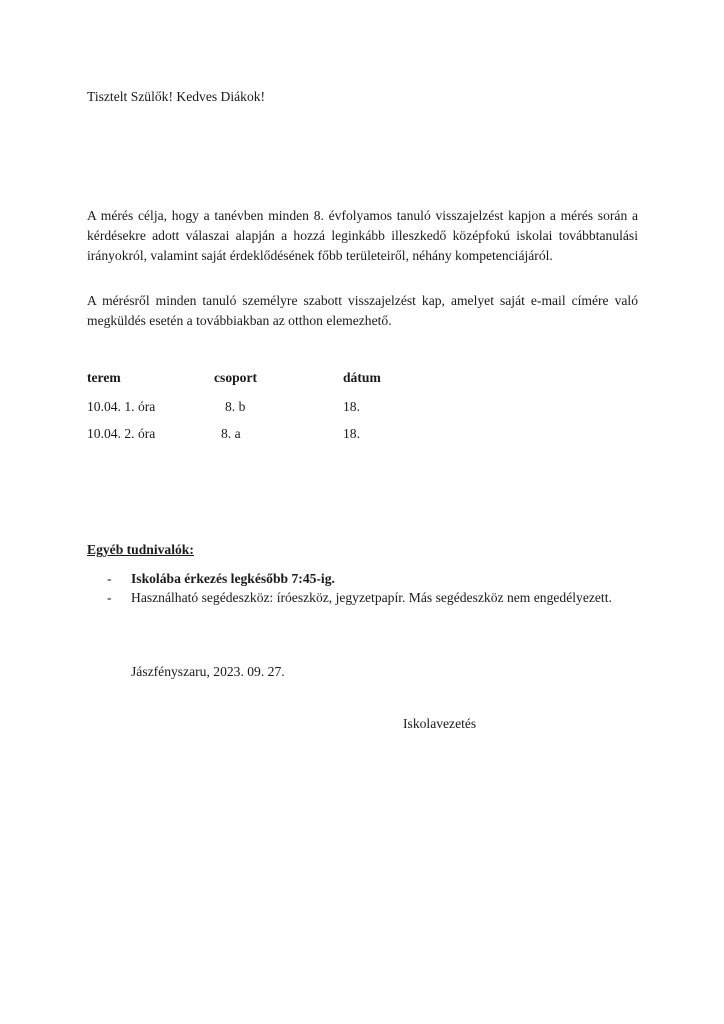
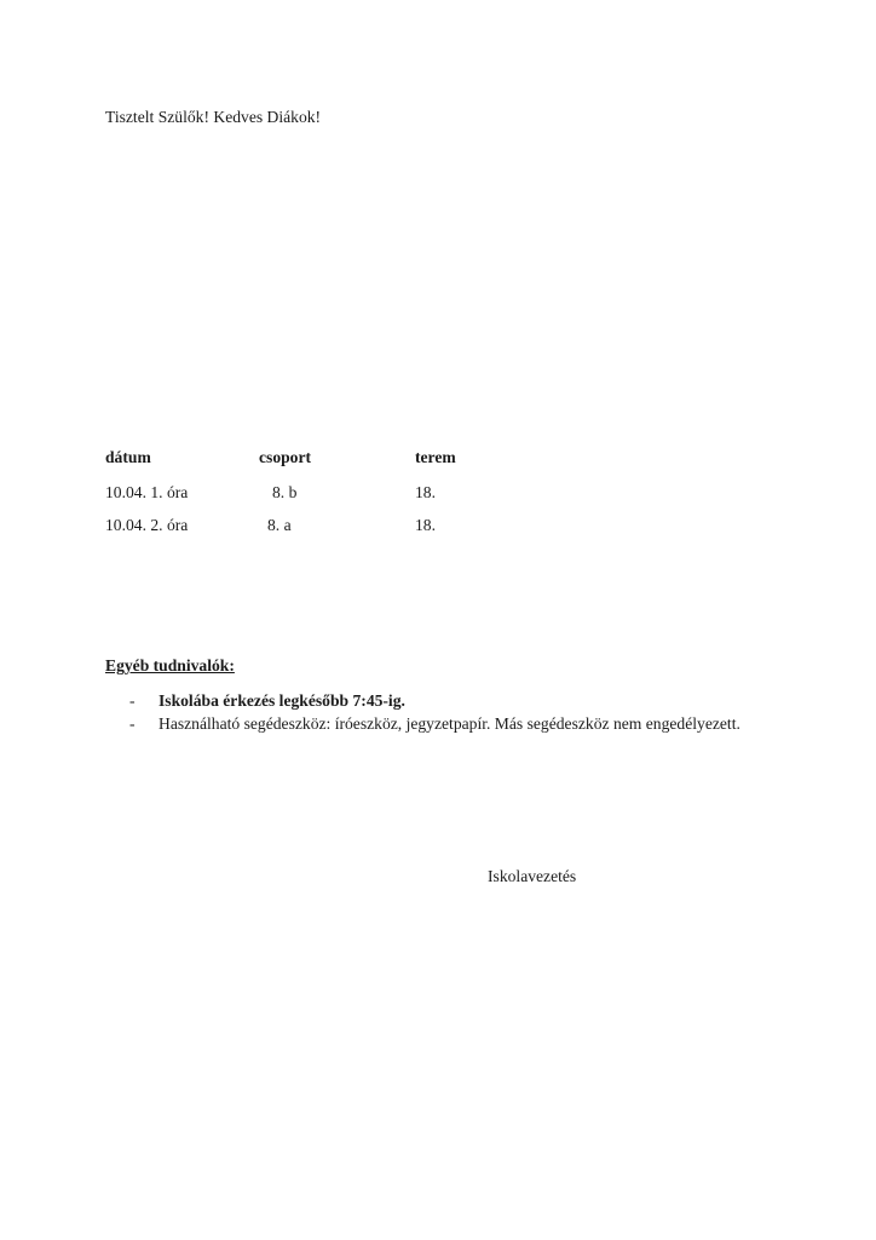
  Tisztelt Szülők! Kedves Diákok!
- A mérés célja, hogy a tanévben minden 8. évfolyamos tanuló visszajelzést kapjon a mérés során a kérdésekre adott válaszai alapján a hozzá leginkább illeszkedő középfokú iskolai továbbtanulási irányokról, valamint saját érdeklődésének főbb területeiről, néhány kompetenciájáról.
- A mérésről minden tanuló személyre szabott visszajelzést kap, amelyet saját e-mail címére való megküldés esetén a továbbiakban az otthon elemezhető.
- terem
+ dátum
  csoport
- dátum
+ terem
  10.04. 1. óra
  8. b
  18.
  10.04. 2. óra
  8. a
  18.
  Egyéb tudnivalók:
  -
  Iskolába érkezés legkésőbb 7:45-ig.
  -
  Használható segédeszköz: íróeszköz, jegyzetpapír. Más segédeszköz nem engedélyezett.
- Jászfényszaru, 2023. 09. 27.
  Iskolavezetés
